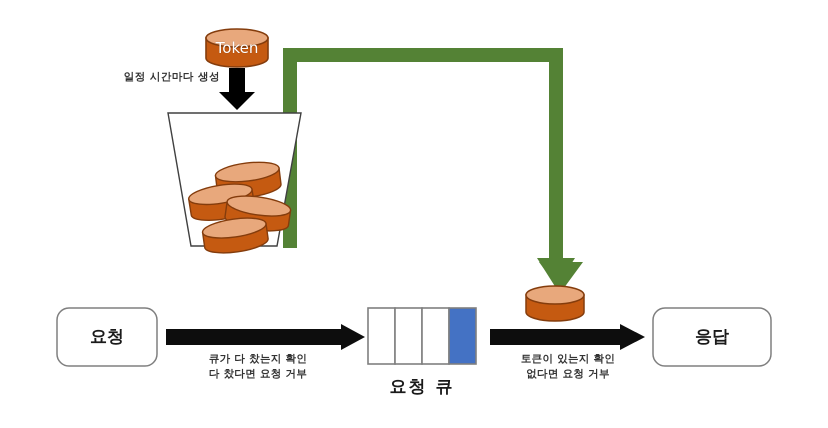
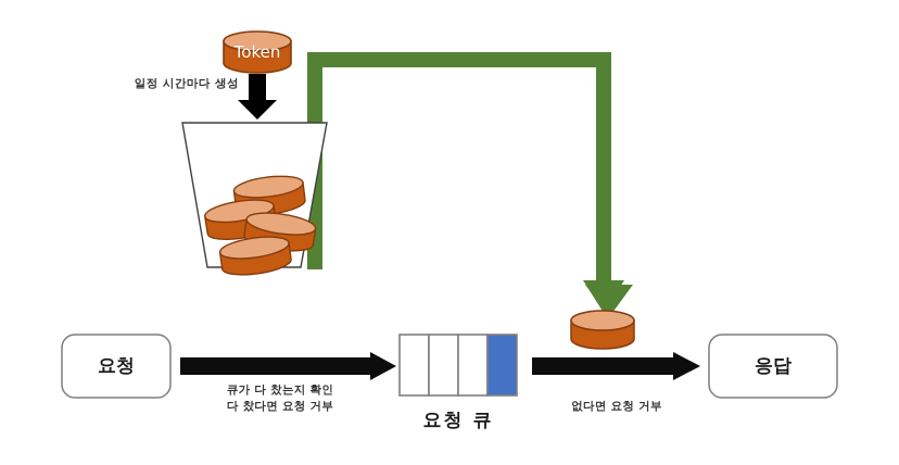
  Token
  일정 시간마다 생성
  요청
  응답
  요청 큐
  큐가 다 찼는지 확인
  다 찼다면 요청 거부
- 토큰이 있는지 확인
  없다면 요청 거부
